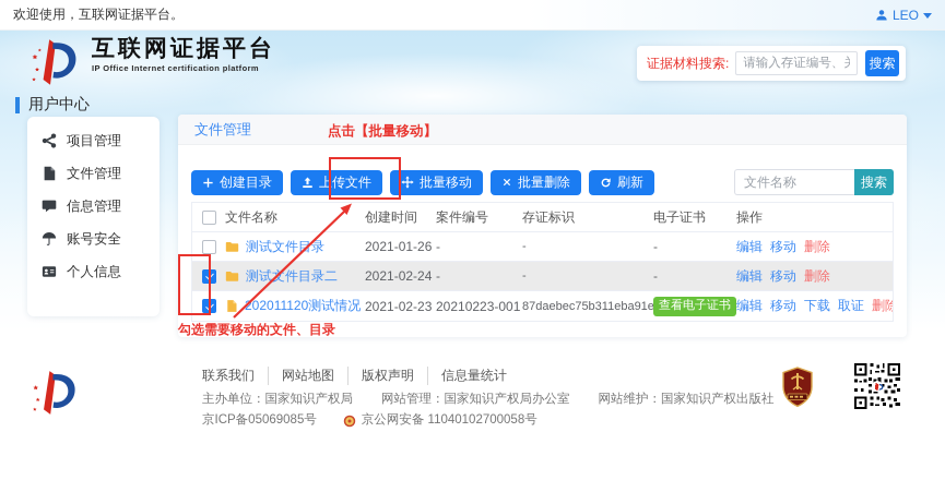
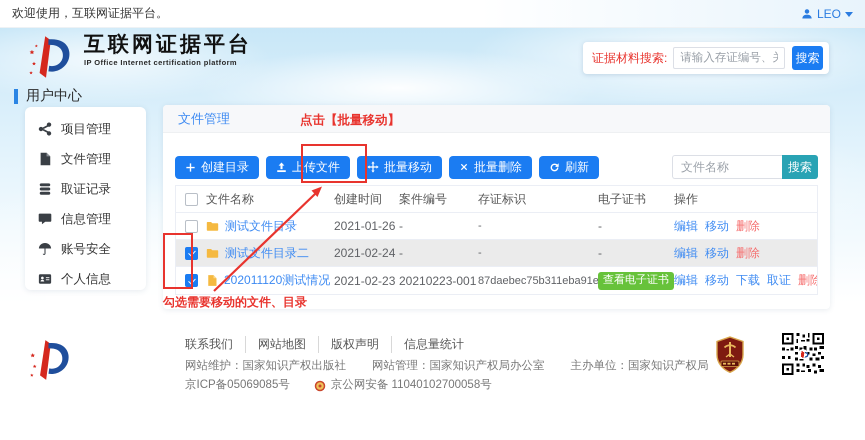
  欢迎使用，互联网证据平台。
  LEO
  互联网证据平台
  IP Office Internet certification platform
  证据材料搜索:
  搜索
  用户中心
  项目管理
  文件管理
+ 取证记录
  信息管理
  账号安全
  个人信息
  文件管理
  创建目录
  上传文件
  批量移动
  批量删除
  刷新
  文件名称
  搜索
  文件名称
  创建时间
  案件编号
  存证标识
  电子证书
  操作
  测试文件目录
  2021-01-26
  -
  -
  -
  编辑
  移动
  删除
  测试件目录二
  2021-02-24
  -
  -
  -
  编辑
  移动
  删除
  202011120测试情况
  2021-02-23
  20210223-001
  87daebec75b311eba91e
  查看电子证书
  编辑
  移动
  下载
  取证
  删除
  点击【批量移动】
  勾选需要移动的文件、目录
  联系我们
  网站地图
  版权声明
  信息量统计
- 主办单位：国家知识产权局
+ 网站维护：国家知识产权出版社
  网站管理：国家知识产权局办公室
- 网站维护：国家知识产权出版社
+ 主办单位：国家知识产权局
  京ICP备05069085号
  京公网安备 11040102700058号
